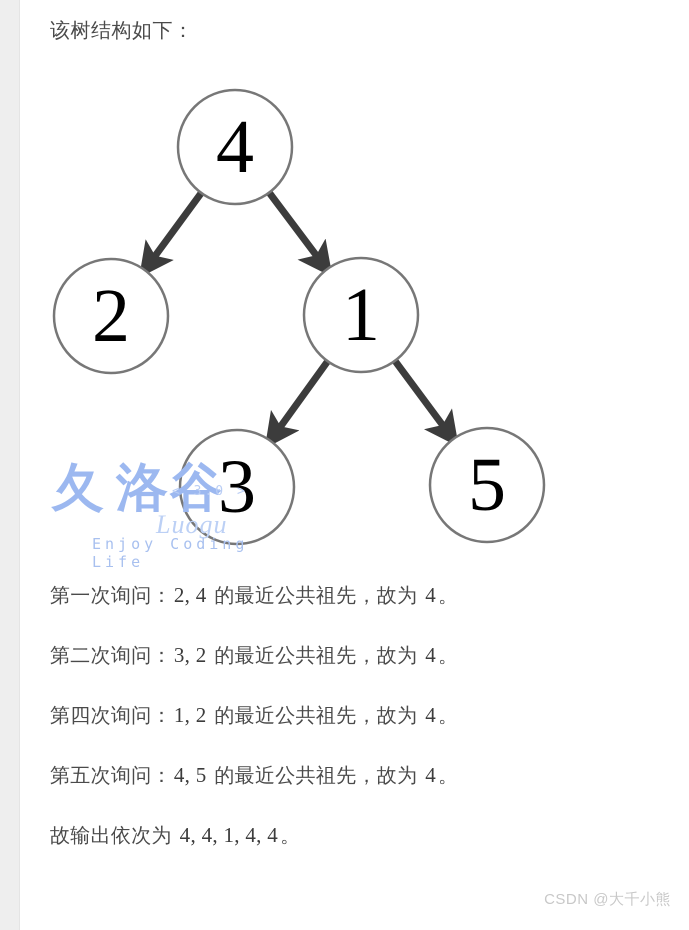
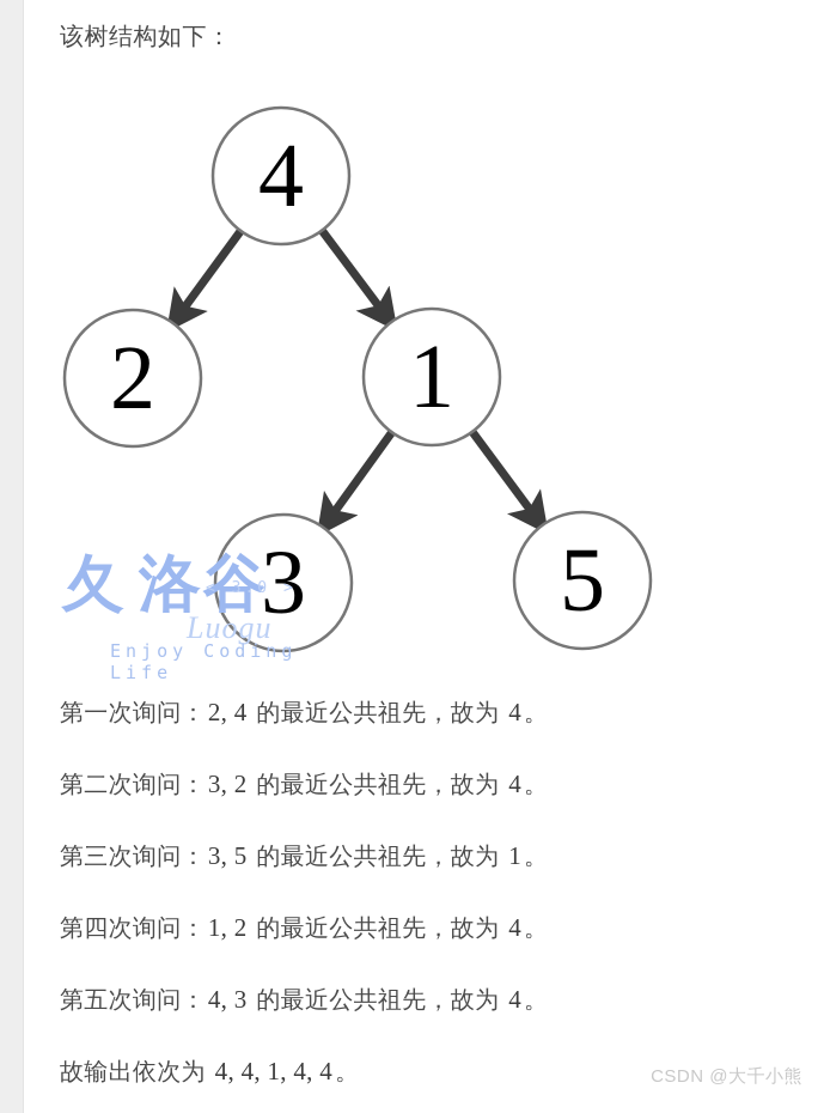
  该树结构如下：
  4
  2
  1
  3
  5
  洛谷
  < 3.0 >
  Luogu
  Enjoy Coding Life
  第一次询问：2, 4 的最近公共祖先，故为 4。
  第二次询问：3, 2 的最近公共祖先，故为 4。
+ 第三次询问：3, 5 的最近公共祖先，故为 1。
  第四次询问：1, 2 的最近公共祖先，故为 4。
- 第五次询问：4, 5 的最近公共祖先，故为 4。
+ 第五次询问：4, 3 的最近公共祖先，故为 4。
  故输出依次为 4, 4, 1, 4, 4。
  CSDN @大千小熊
